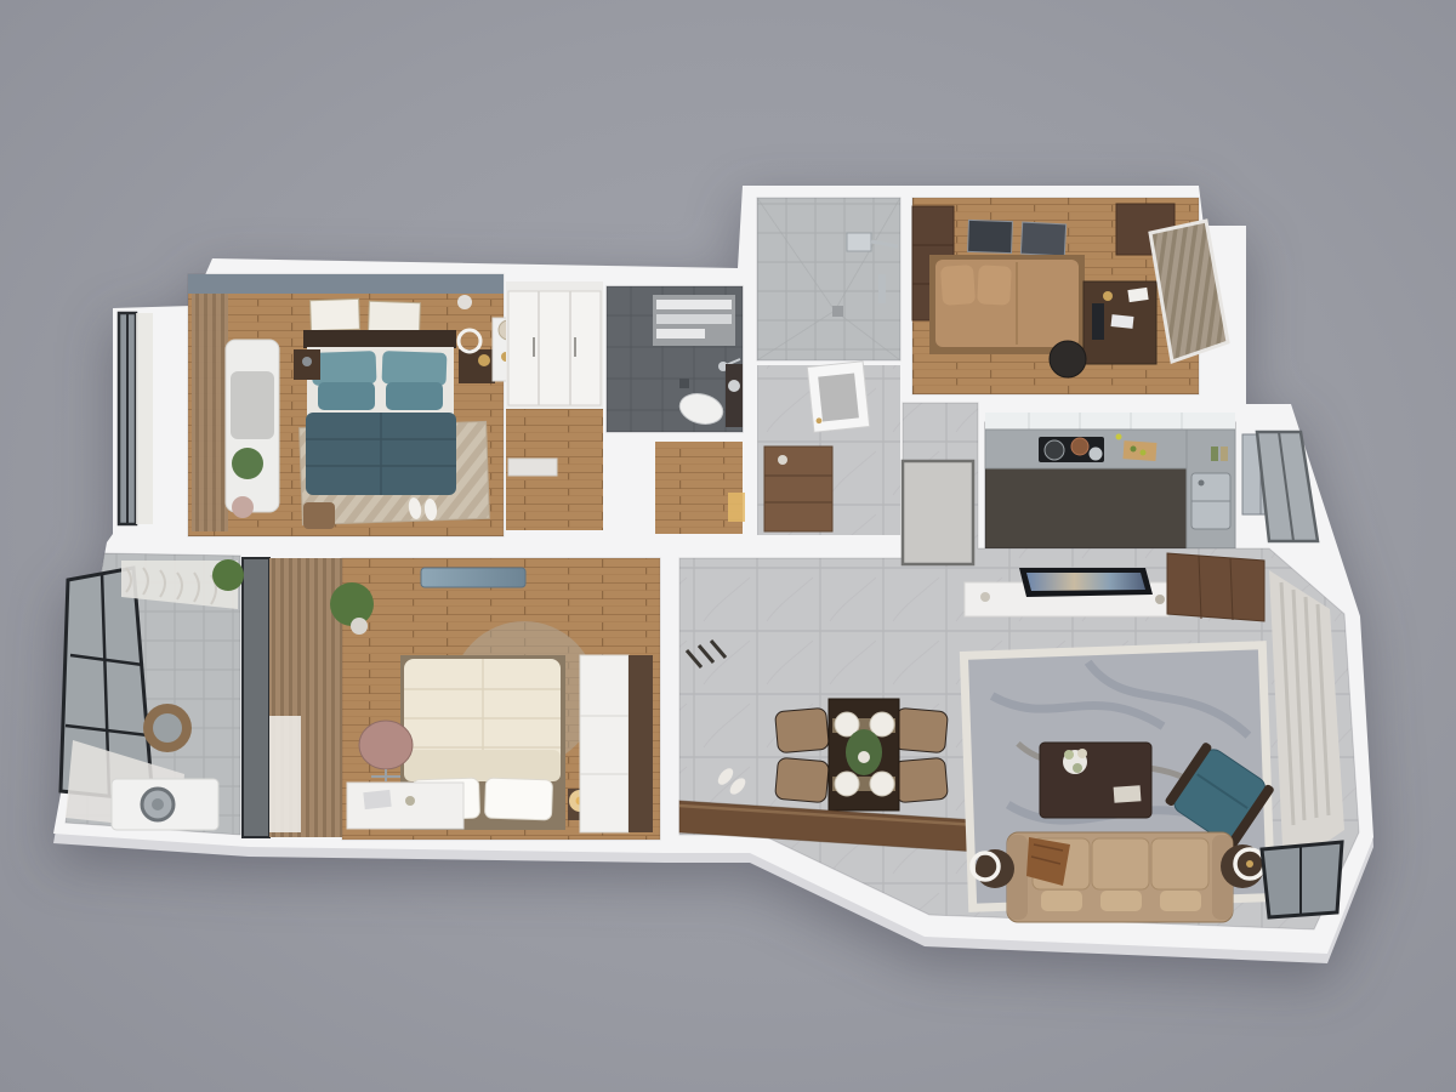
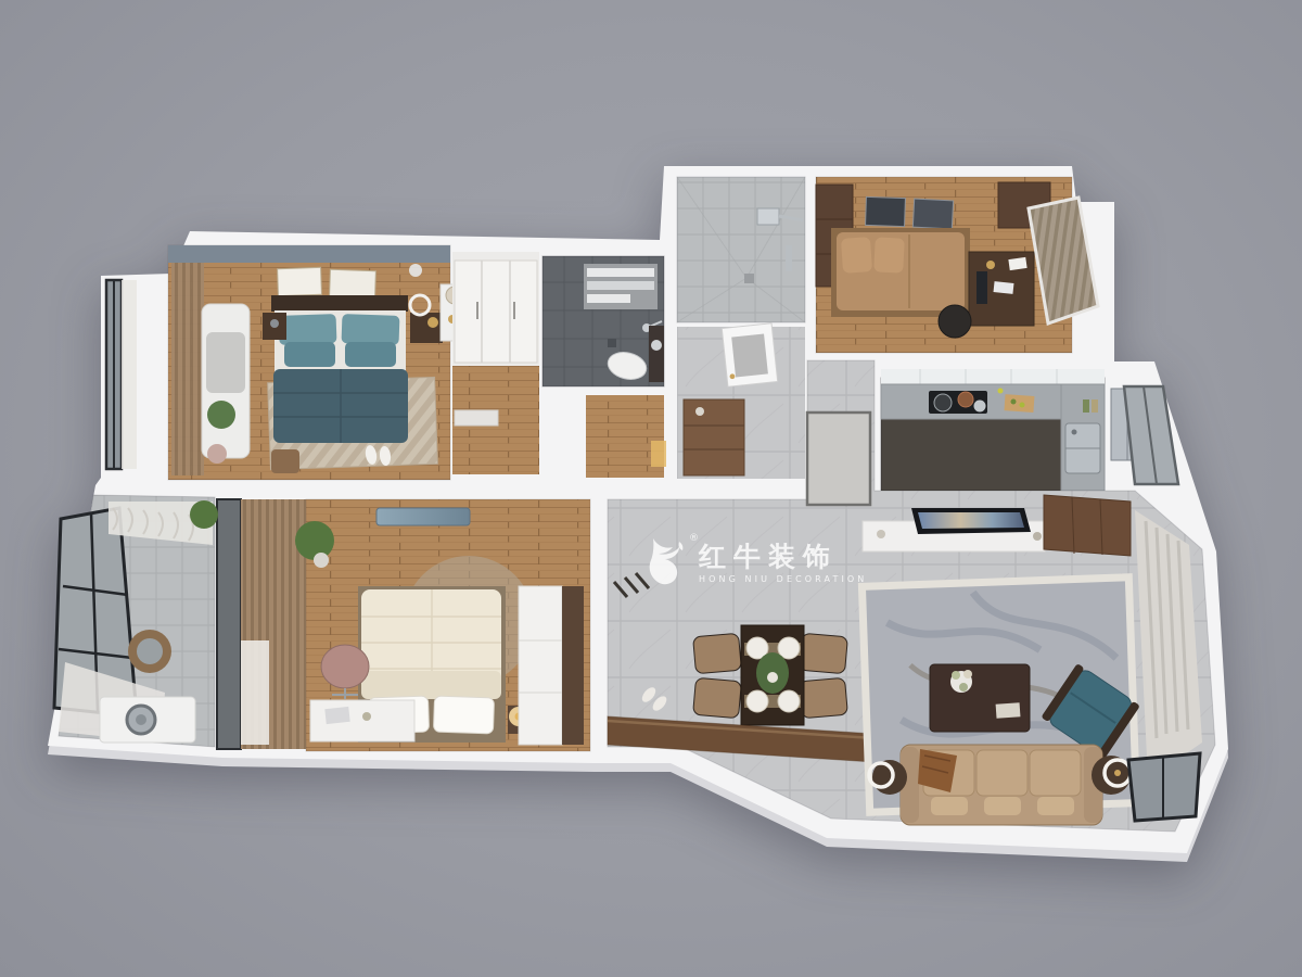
+ ®
+ 红牛装饰
+ HONG NIU DECORATION
